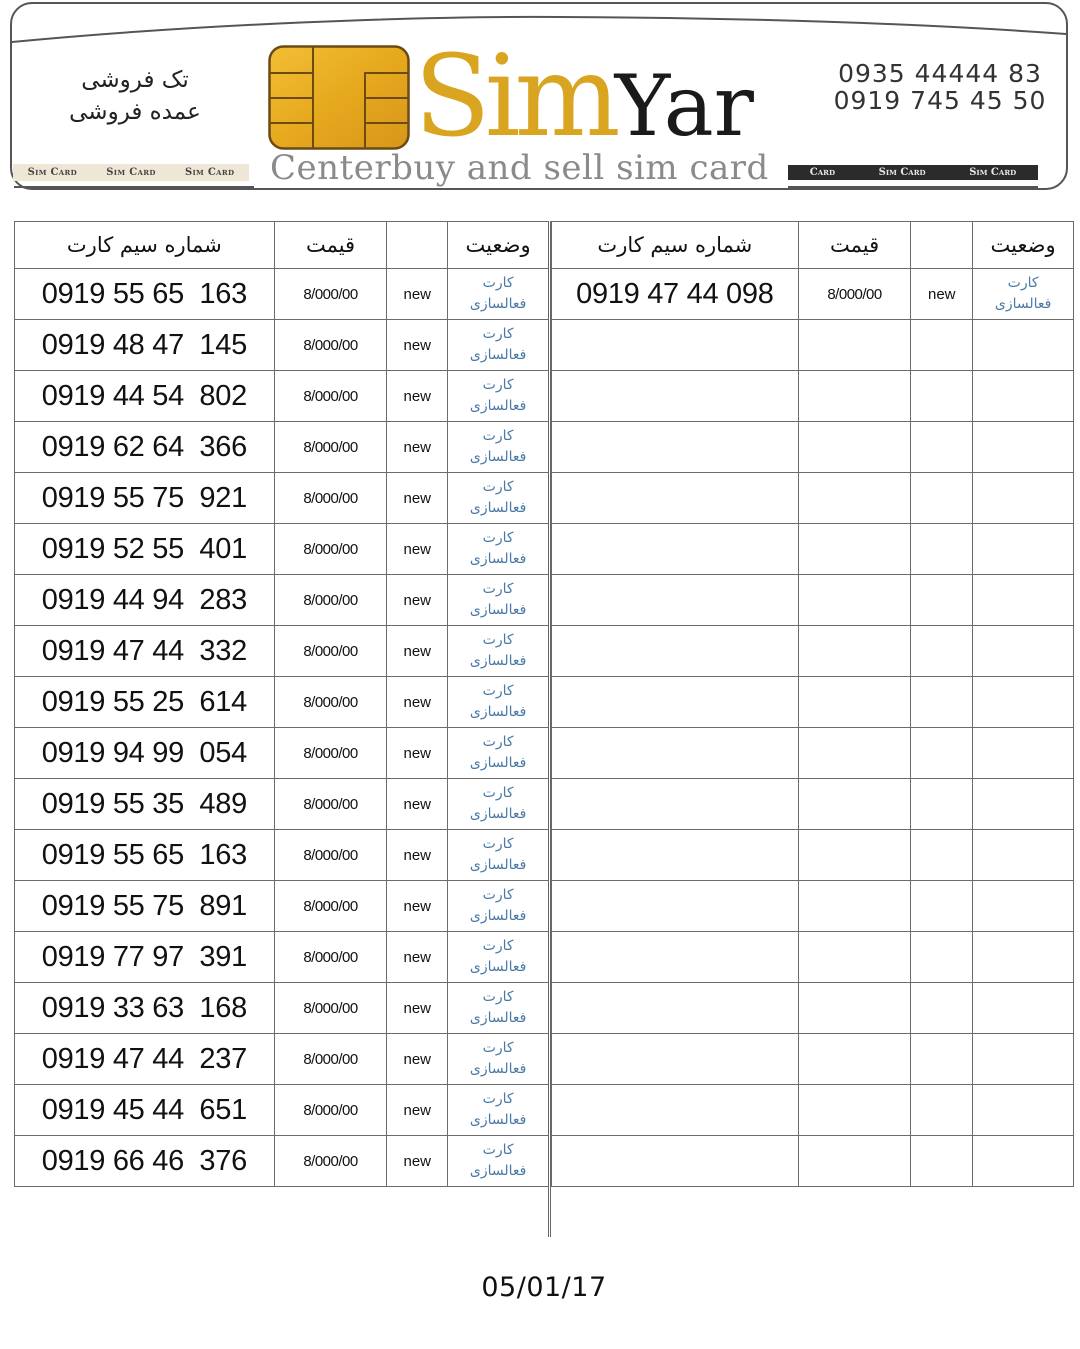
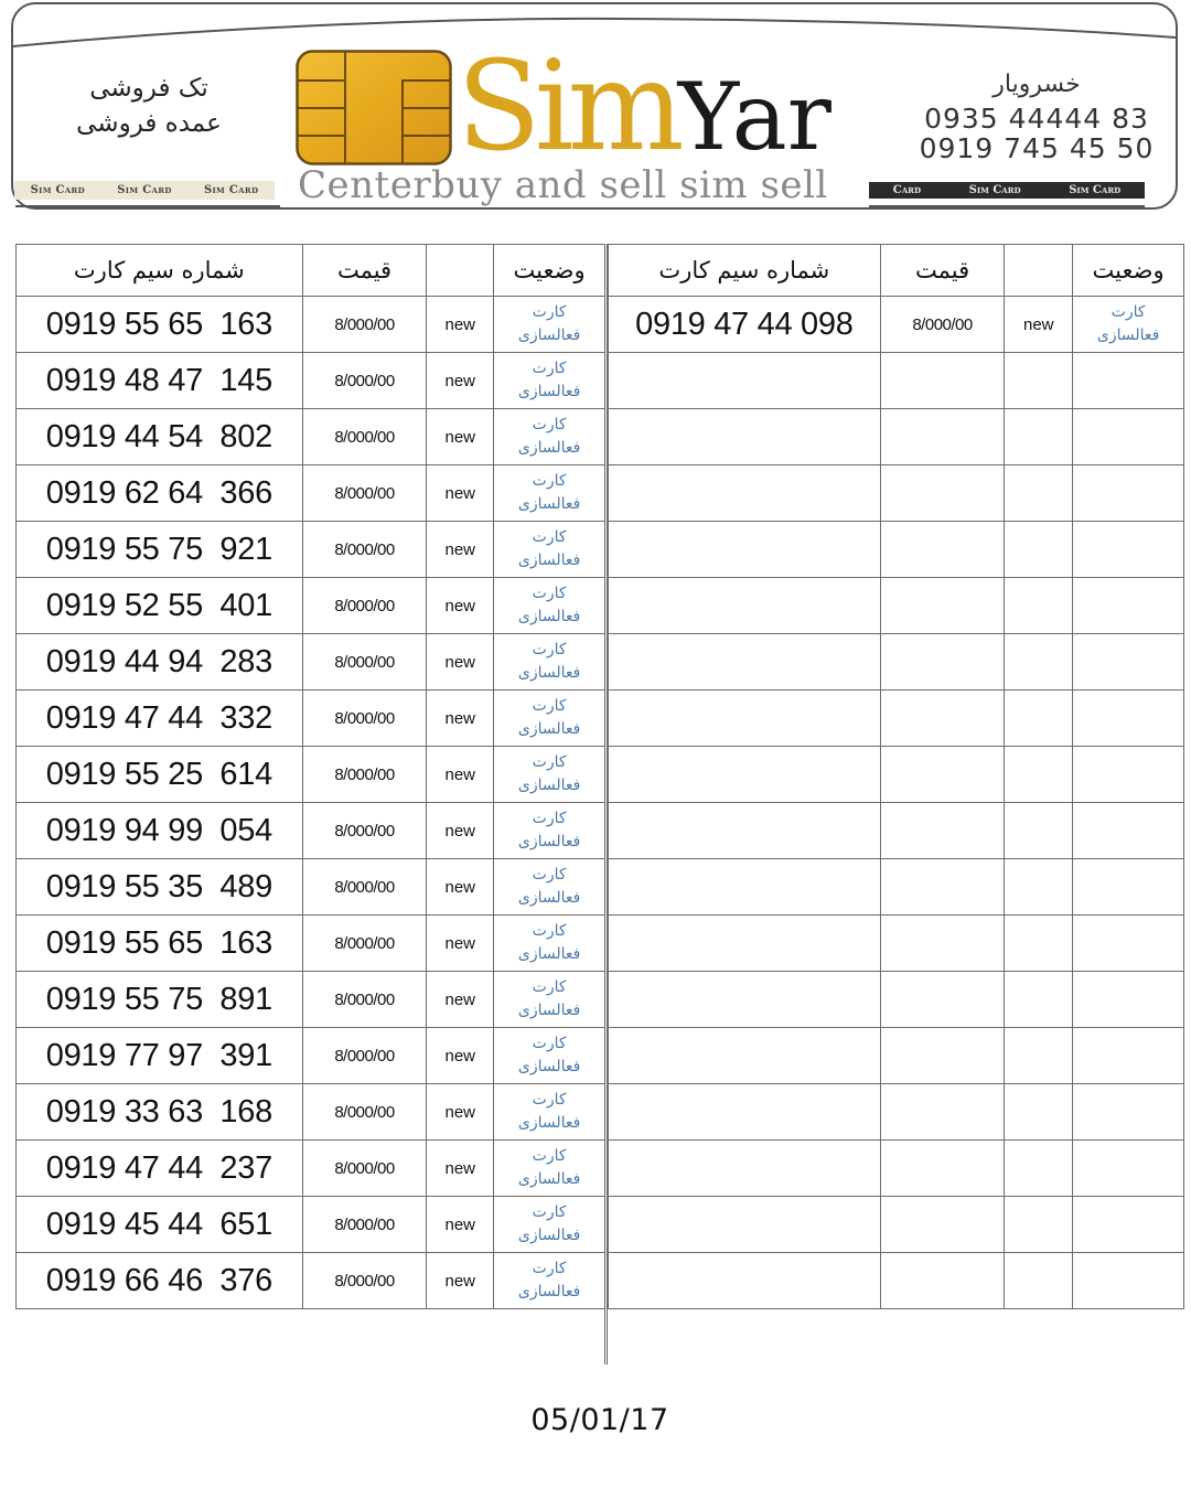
  تک فروشی
  عمده فروشی
  Sim Card
  Sim Card
  Sim Card
  SimYar
- Centerbuy and sell sim card
+ Centerbuy and sell sim sell
+ خسرویار
  0935 44444 83
  0919 745 45 50
  Card
  Sim Card
  Sim Card
  شماره سیم کارت	قیمت		وضعیت
  0919 55 65 163	8/000/00	new	کارتفعالسازی
  0919 48 47 145	8/000/00	new	کارتفعالسازی
  0919 44 54 802	8/000/00	new	کارتفعالسازی
  0919 62 64 366	8/000/00	new	کارتفعالسازی
  0919 55 75 921	8/000/00	new	کارتفعالسازی
  0919 52 55 401	8/000/00	new	کارتفعالسازی
  0919 44 94 283	8/000/00	new	کارتفعالسازی
  0919 47 44 332	8/000/00	new	کارتفعالسازی
  0919 55 25 614	8/000/00	new	کارتفعالسازی
  0919 94 99 054	8/000/00	new	کارتفعالسازی
  0919 55 35 489	8/000/00	new	کارتفعالسازی
  0919 55 65 163	8/000/00	new	کارتفعالسازی
  0919 55 75 891	8/000/00	new	کارتفعالسازی
  0919 77 97 391	8/000/00	new	کارتفعالسازی
  0919 33 63 168	8/000/00	new	کارتفعالسازی
  0919 47 44 237	8/000/00	new	کارتفعالسازی
  0919 45 44 651	8/000/00	new	کارتفعالسازی
  0919 66 46 376	8/000/00	new	کارتفعالسازی
  شماره سیم کارت	قیمت		وضعیت
  0919 47 44 098	8/000/00	new	کارتفعالسازی
  05/01/17
